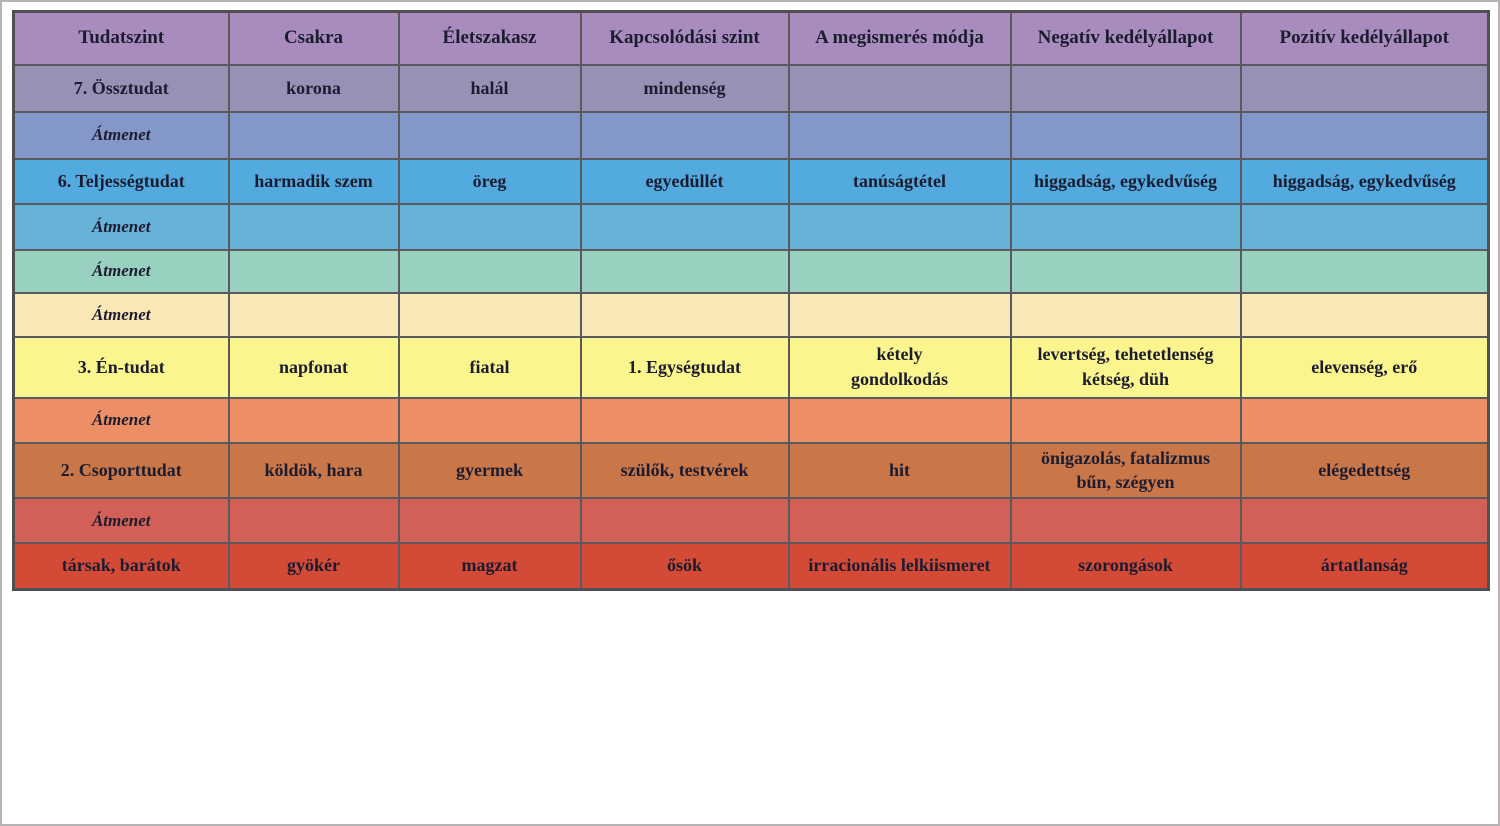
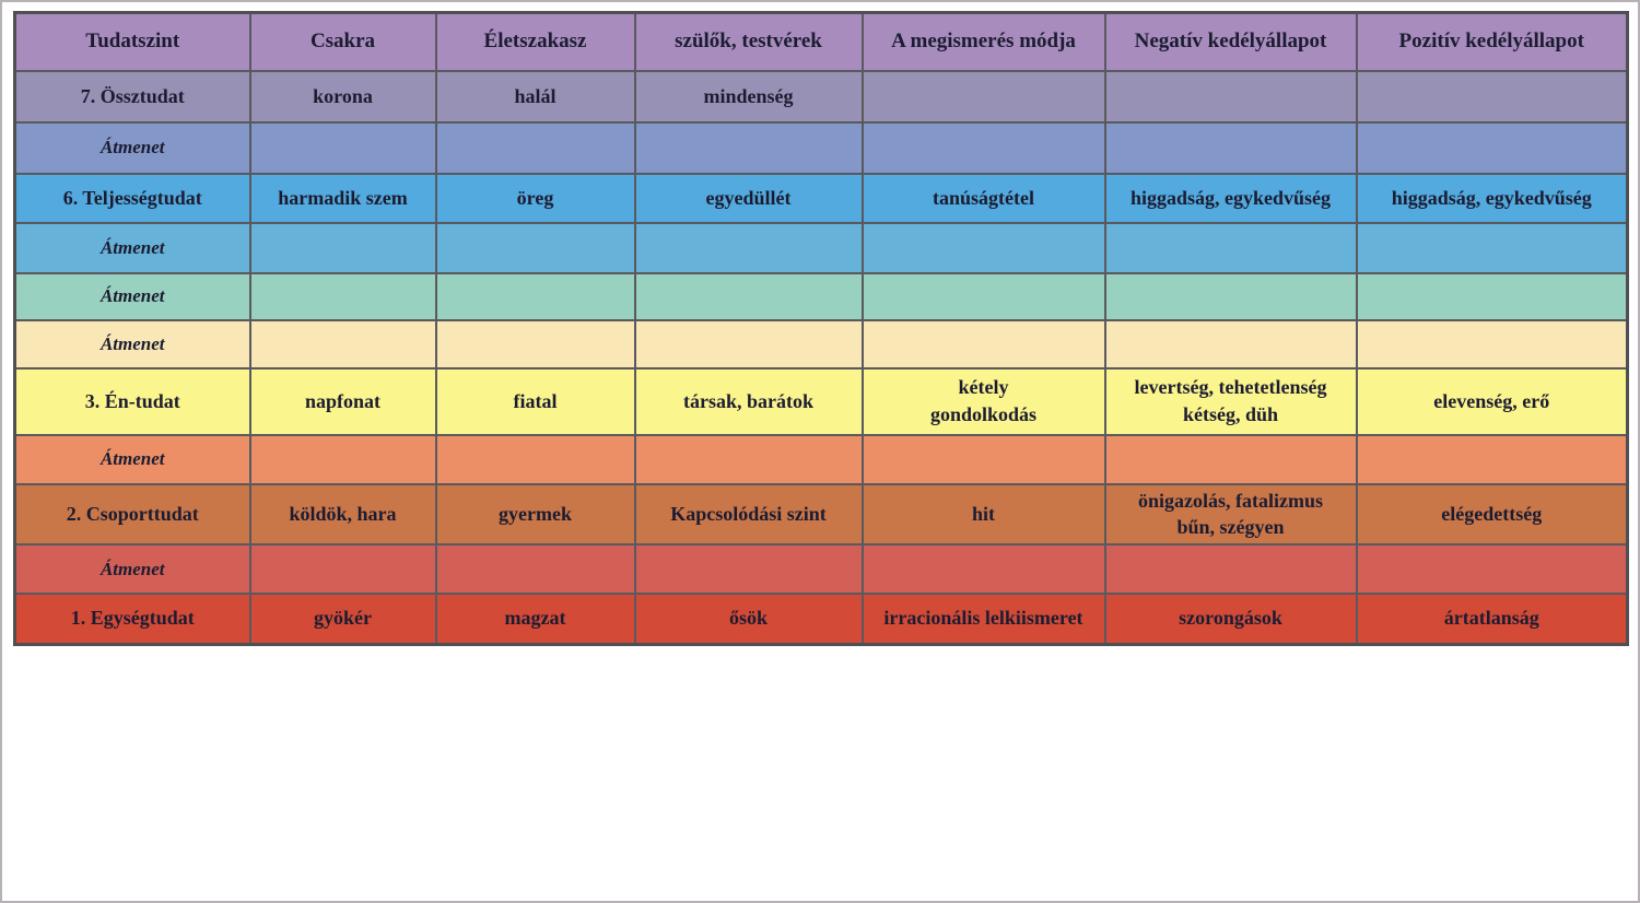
- Tudatszint	Csakra	Életszakasz	Kapcsolódási szint	A megismerés módja	Negatív kedélyállapot	Pozitív kedélyállapot
+ Tudatszint	Csakra	Életszakasz	szülők, testvérek	A megismerés módja	Negatív kedélyállapot	Pozitív kedélyállapot
  7. Össztudat	korona	halál	mindenség
  Átmenet
  6. Teljességtudat	harmadik szem	öreg	egyedüllét	tanúságtétel	higgadság, egykedvűség	higgadság, egykedvűség
  Átmenet
  Átmenet
  Átmenet
- 3. Én-tudat	napfonat	fiatal	1. Egységtudat	kétely gondolkodás	levertség, tehetetlenség kétség, düh	elevenség, erő
+ 3. Én-tudat	napfonat	fiatal	társak, barátok	kétely gondolkodás	levertség, tehetetlenség kétség, düh	elevenség, erő
  Átmenet
- 2. Csoporttudat	köldök, hara	gyermek	szülők, testvérek	hit	önigazolás, fatalizmus bűn, szégyen	elégedettség
+ 2. Csoporttudat	köldök, hara	gyermek	Kapcsolódási szint	hit	önigazolás, fatalizmus bűn, szégyen	elégedettség
  Átmenet
- társak, barátok	gyökér	magzat	ősök	irracionális lelkiismeret	szorongások	ártatlanság
+ 1. Egységtudat	gyökér	magzat	ősök	irracionális lelkiismeret	szorongások	ártatlanság
